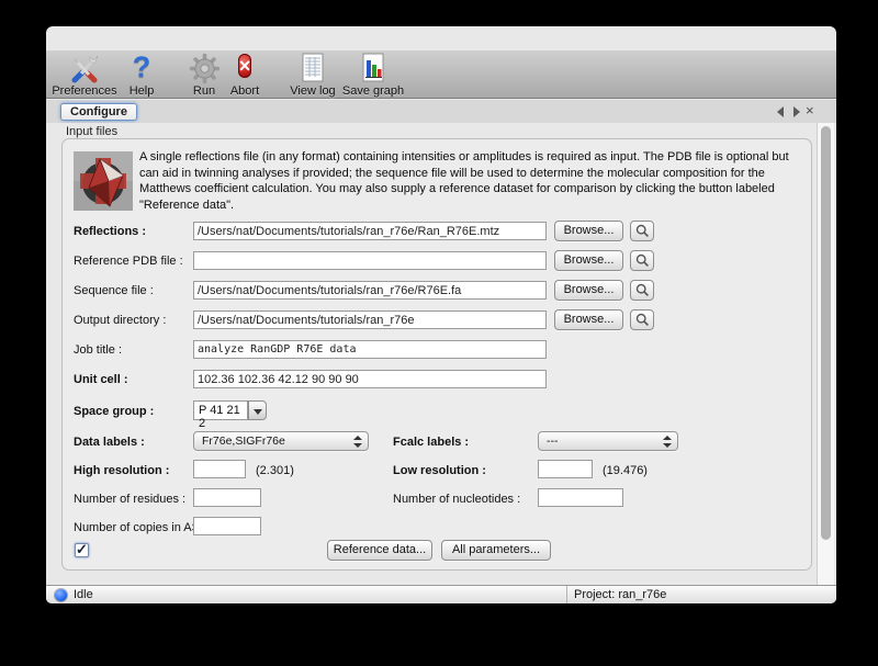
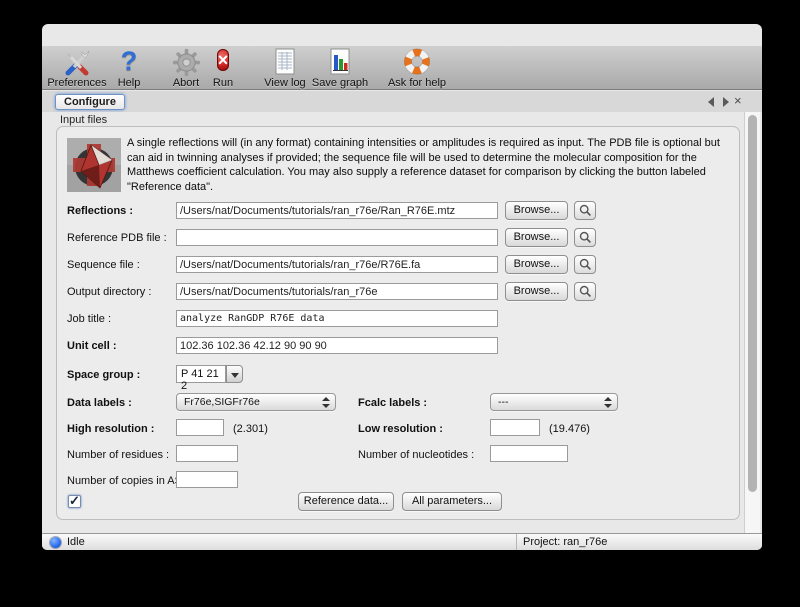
  Preferences
  ?
  Help
- Run
+ Abort
  ×
- Abort
+ Run
  View log
  Save graph
+ Ask for help
  Configure
  ×
  Input files
- A single reflections file (in any format) containing intensities or amplitudes is required as input. The PDB file is optional but can aid in twinning analyses if provided; the sequence file will be used to determine the molecular composition for the Matthews coefficient calculation. You may also supply a reference dataset for comparison by clicking the button labeled "Reference data".
+ A single reflections will (in any format) containing intensities or amplitudes is required as input. The PDB file is optional but can aid in twinning analyses if provided; the sequence file will be used to determine the molecular composition for the Matthews coefficient calculation. You may also supply a reference dataset for comparison by clicking the button labeled "Reference data".
  Reflections :
  /Users/nat/Documents/tutorials/ran_r76e/Ran_R76E.mtz
  Browse...
  Reference PDB file :
  Browse...
  Sequence file :
  /Users/nat/Documents/tutorials/ran_r76e/R76E.fa
  Browse...
  Output directory :
  /Users/nat/Documents/tutorials/ran_r76e
  Browse...
  Job title :
  analyze RanGDP R76E data
  Unit cell :
  102.36 102.36 42.12 90 90 90
  Space group :
  P 41 21 2
  Data labels :
  Fr76e,SIGFr76e
  Fcalc labels :
  ---
  High resolution :
  (2.301)
  Low resolution :
  (19.476)
  Number of residues :
  Number of nucleotides :
  Number of copies in A
  ✓
  Reference data...
  All parameters...
  Idle
  Project: ran_r76e
